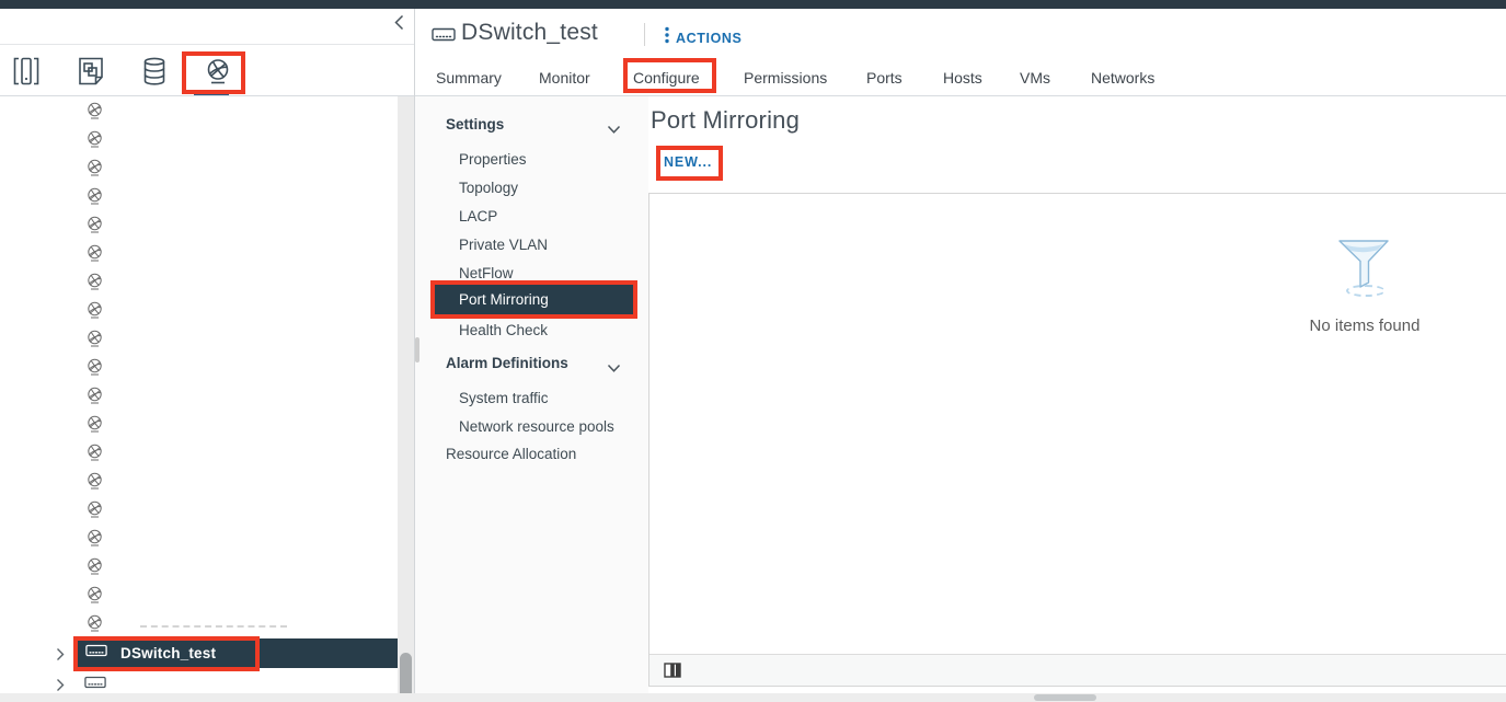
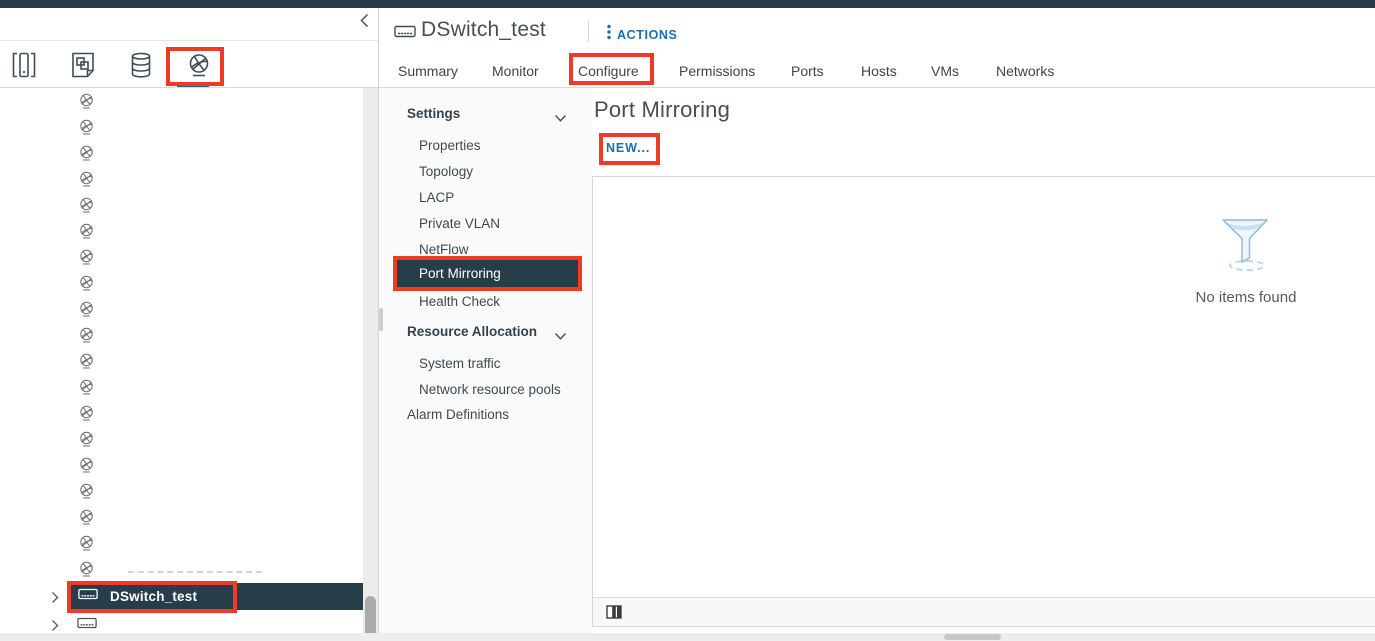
  DSwitch_test
  DSwitch_test
  ACTIONS
  Summary
  Monitor
  Configure
  Permissions
  Ports
  Hosts
  VMs
  Networks
  Settings
  Properties
  Topology
  LACP
  Private VLAN
  NetFlow
  Port Mirroring
  Health Check
- Alarm Definitions
+ Resource Allocation
  System traffic
  Network resource pools
- Resource Allocation
+ Alarm Definitions
  Port Mirroring
  NEW...
  No items found
